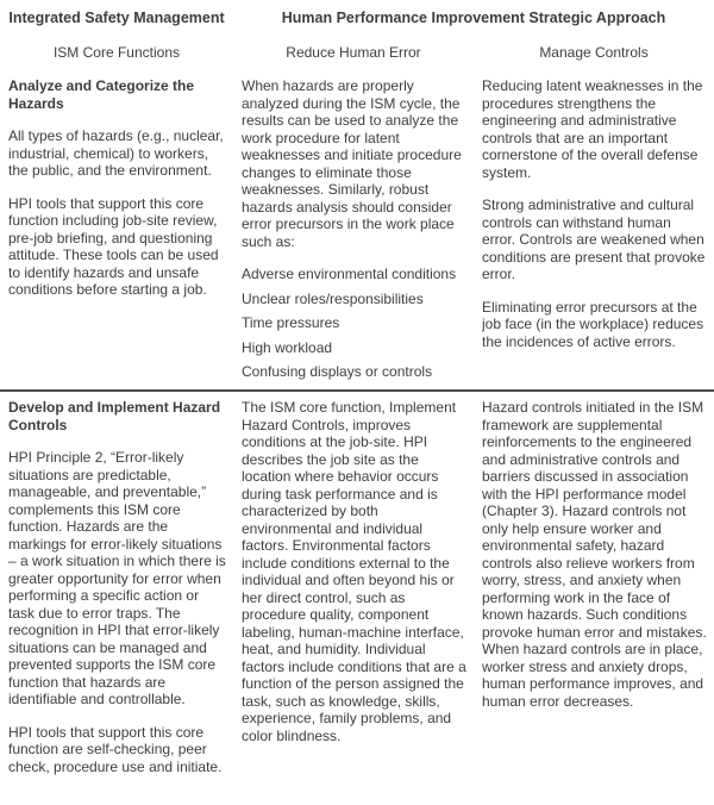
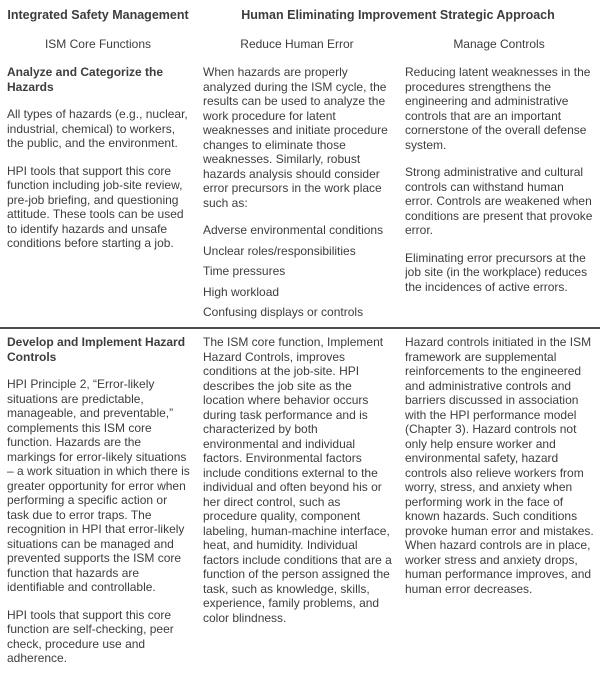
- Integrated Safety Management	Human Performance Improvement Strategic Approach
+ Integrated Safety Management	Human Eliminating Improvement Strategic Approach
  ISM Core Functions	Reduce Human Error	Manage Controls
- Analyze and Categorize the Hazards All types of hazards (e.g., nuclear, industrial, chemical) to workers, the public, and the environment. HPI tools that support this core function including job-site review, pre-job briefing, and questioning attitude. These tools can be used to identify hazards and unsafe conditions before starting a job.	When hazards are properly analyzed during the ISM cycle, the results can be used to analyze the work procedure for latent weaknesses and initiate procedure changes to eliminate those weaknesses. Similarly, robust hazards analysis should consider error precursors in the work place such as: Adverse environmental conditions Unclear roles/responsibilities Time pressures High workload Confusing displays or controls	Reducing latent weaknesses in the procedures strengthens the engineering and administrative controls that are an important cornerstone of the overall defense system. Strong administrative and cultural controls can withstand human error. Controls are weakened when conditions are present that provoke error. Eliminating error precursors at the job face (in the workplace) reduces the incidences of active errors.
+ Analyze and Categorize the Hazards All types of hazards (e.g., nuclear, industrial, chemical) to workers, the public, and the environment. HPI tools that support this core function including job-site review, pre-job briefing, and questioning attitude. These tools can be used to identify hazards and unsafe conditions before starting a job.	When hazards are properly analyzed during the ISM cycle, the results can be used to analyze the work procedure for latent weaknesses and initiate procedure changes to eliminate those weaknesses. Similarly, robust hazards analysis should consider error precursors in the work place such as: Adverse environmental conditions Unclear roles/responsibilities Time pressures High workload Confusing displays or controls	Reducing latent weaknesses in the procedures strengthens the engineering and administrative controls that are an important cornerstone of the overall defense system. Strong administrative and cultural controls can withstand human error. Controls are weakened when conditions are present that provoke error. Eliminating error precursors at the job site (in the workplace) reduces the incidences of active errors.
- Develop and Implement Hazard Controls HPI Principle 2, “Error-likely situations are predictable, manageable, and preventable,” complements this ISM core function. Hazards are the markings for error-likely situations – a work situation in which there is greater opportunity for error when performing a specific action or task due to error traps. The recognition in HPI that error-likely situations can be managed and prevented supports the ISM core function that hazards are identifiable and controllable. HPI tools that support this core function are self-checking, peer check, procedure use and initiate.	The ISM core function, Implement Hazard Controls, improves conditions at the job-site. HPI describes the job site as the location where behavior occurs during task performance and is characterized by both environmental and individual factors. Environmental factors include conditions external to the individual and often beyond his or her direct control, such as procedure quality, component labeling, human-machine interface, heat, and humidity. Individual factors include conditions that are a function of the person assigned the task, such as knowledge, skills, experience, family problems, and color blindness.	Hazard controls initiated in the ISM framework are supplemental reinforcements to the engineered and administrative controls and barriers discussed in association with the HPI performance model (Chapter 3). Hazard controls not only help ensure worker and environmental safety, hazard controls also relieve workers from worry, stress, and anxiety when performing work in the face of known hazards. Such conditions provoke human error and mistakes. When hazard controls are in place, worker stress and anxiety drops, human performance improves, and human error decreases.
+ Develop and Implement Hazard Controls HPI Principle 2, “Error-likely situations are predictable, manageable, and preventable,” complements this ISM core function. Hazards are the markings for error-likely situations – a work situation in which there is greater opportunity for error when performing a specific action or task due to error traps. The recognition in HPI that error-likely situations can be managed and prevented supports the ISM core function that hazards are identifiable and controllable. HPI tools that support this core function are self-checking, peer check, procedure use and adherence.	The ISM core function, Implement Hazard Controls, improves conditions at the job-site. HPI describes the job site as the location where behavior occurs during task performance and is characterized by both environmental and individual factors. Environmental factors include conditions external to the individual and often beyond his or her direct control, such as procedure quality, component labeling, human-machine interface, heat, and humidity. Individual factors include conditions that are a function of the person assigned the task, such as knowledge, skills, experience, family problems, and color blindness.	Hazard controls initiated in the ISM framework are supplemental reinforcements to the engineered and administrative controls and barriers discussed in association with the HPI performance model (Chapter 3). Hazard controls not only help ensure worker and environmental safety, hazard controls also relieve workers from worry, stress, and anxiety when performing work in the face of known hazards. Such conditions provoke human error and mistakes. When hazard controls are in place, worker stress and anxiety drops, human performance improves, and human error decreases.
